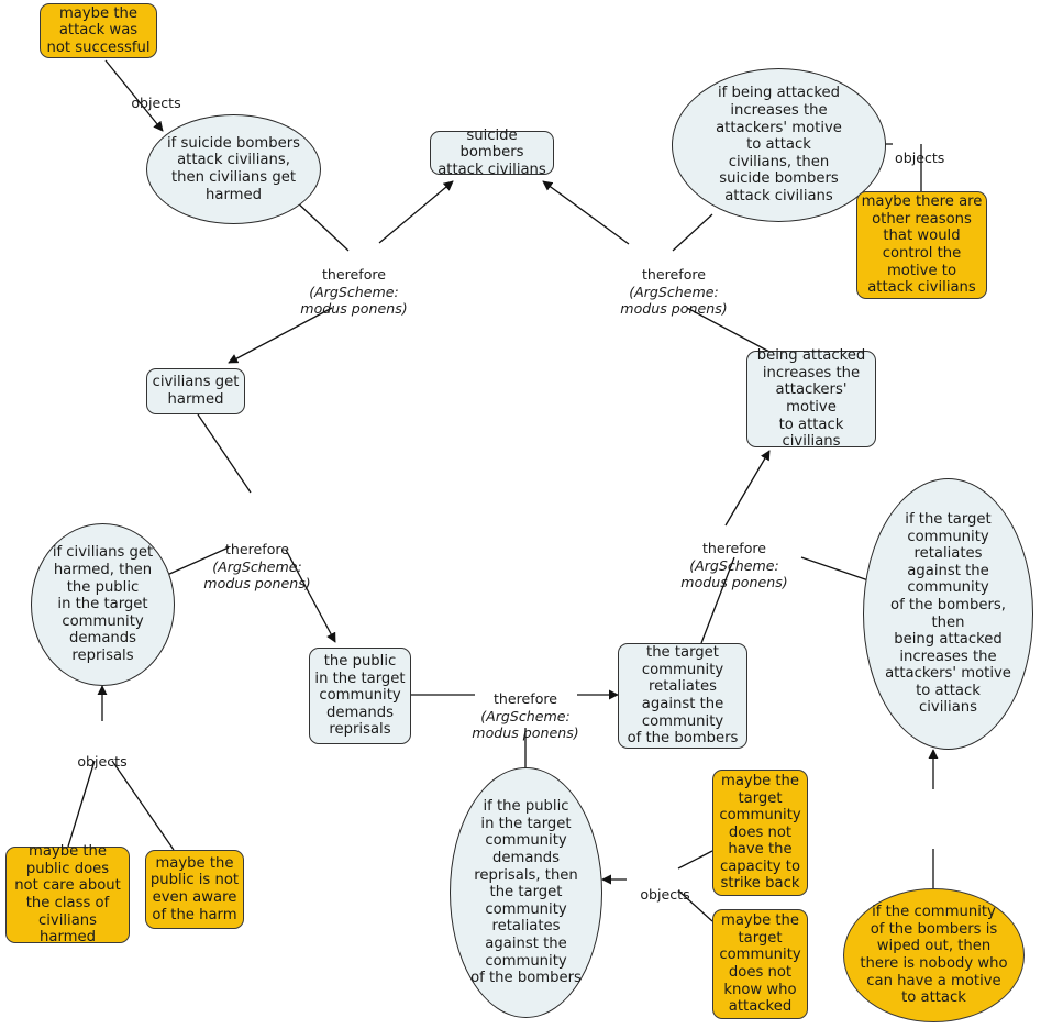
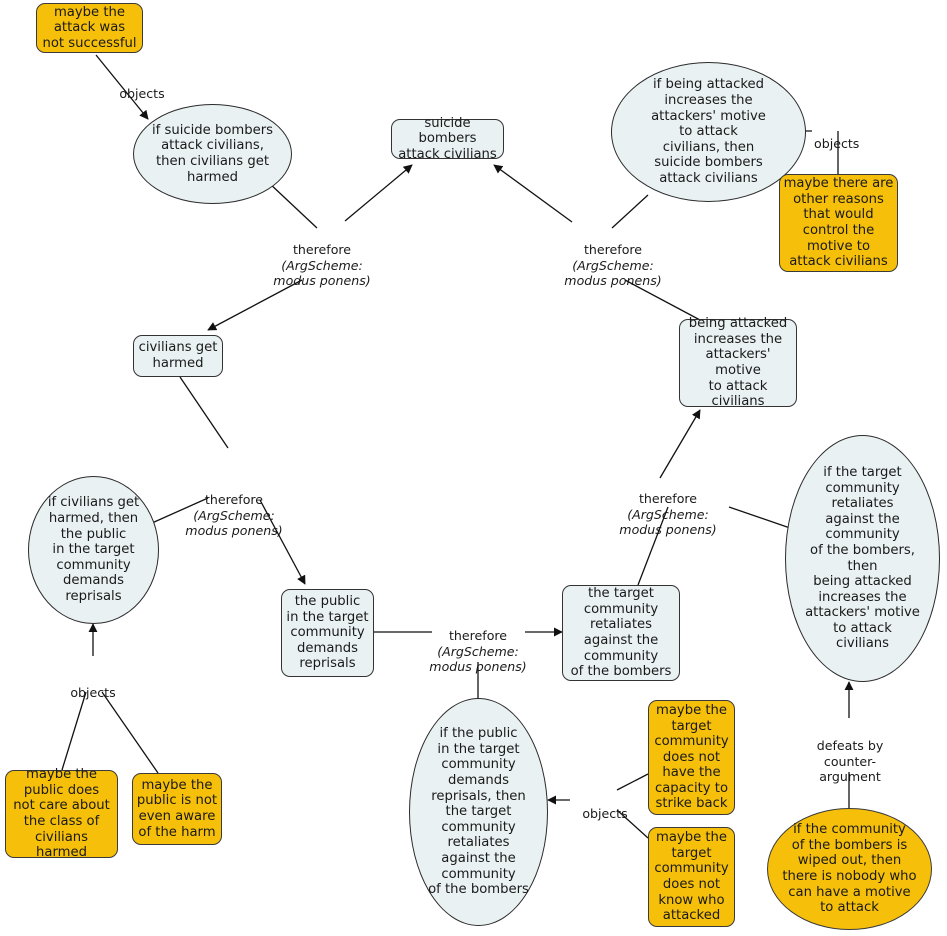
  maybe the
  attack was
  not successful
  if suicide bombers
  attack civilians,
  then civilians get
  harmed
  suicide bombers
  attack civilians
  if being attacked
  increases the
  attackers' motive
  to attack
  civilians, then
  suicide bombers
  attack civilians
  maybe there are
  other reasons
  that would
  control the
  motive to
  attack civilians
  civilians get
  harmed
  being attacked
  increases the
  attackers' motive
  to attack
  civilians
  if civilians get
  harmed, then
  the public
  in the target
  community
  demands
  reprisals
  if the target
  community
  retaliates
  against the
  community
  of the bombers,
  then
  being attacked
  increases the
  attackers' motive
  to attack
  civilians
  the public
  in the target
  community
  demands
  reprisals
  the target
  community
  retaliates
  against the
  community
  of the bombers
  if the public
  in the target
  community
  demands
  reprisals, then
  the target
  community
  retaliates
  against the
  community
  of the bombers
  maybe the
  target
  community
  does not
  have the
  capacity to
  strike back
  maybe the
  target
  community
  does not
  know who
  attacked
  maybe the
  public does
  not care about
  the class of
  civilians harmed
  maybe the
  public is not
  even aware
  of the harm
  if the community
  of the bombers is
  wiped out, then
  there is nobody who
  can have a motive
  to attack
  objects
  objects
  therefore
  (ArgScheme:
  modus ponens)
  therefore
  (ArgScheme:
  modus ponens)
  therefore
  (ArgScheme:
  modus ponens)
  therefore
  (ArgScheme:
  modus ponens)
  therefore
  (ArgScheme:
  modus ponens)
  objects
  objects
+ defeats by
+ counter-
+ argument
